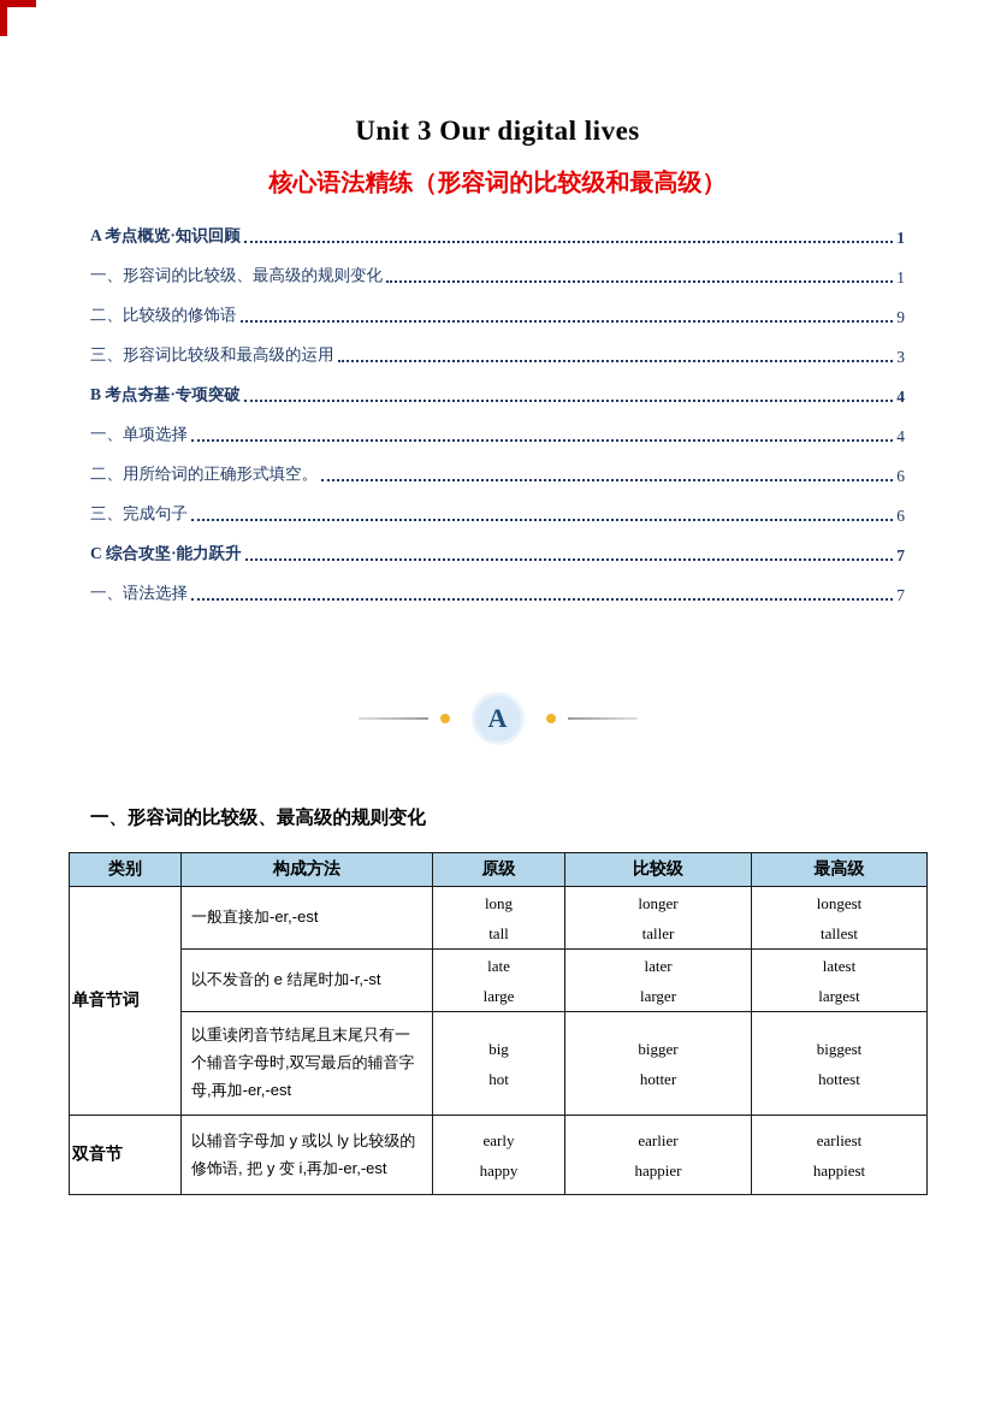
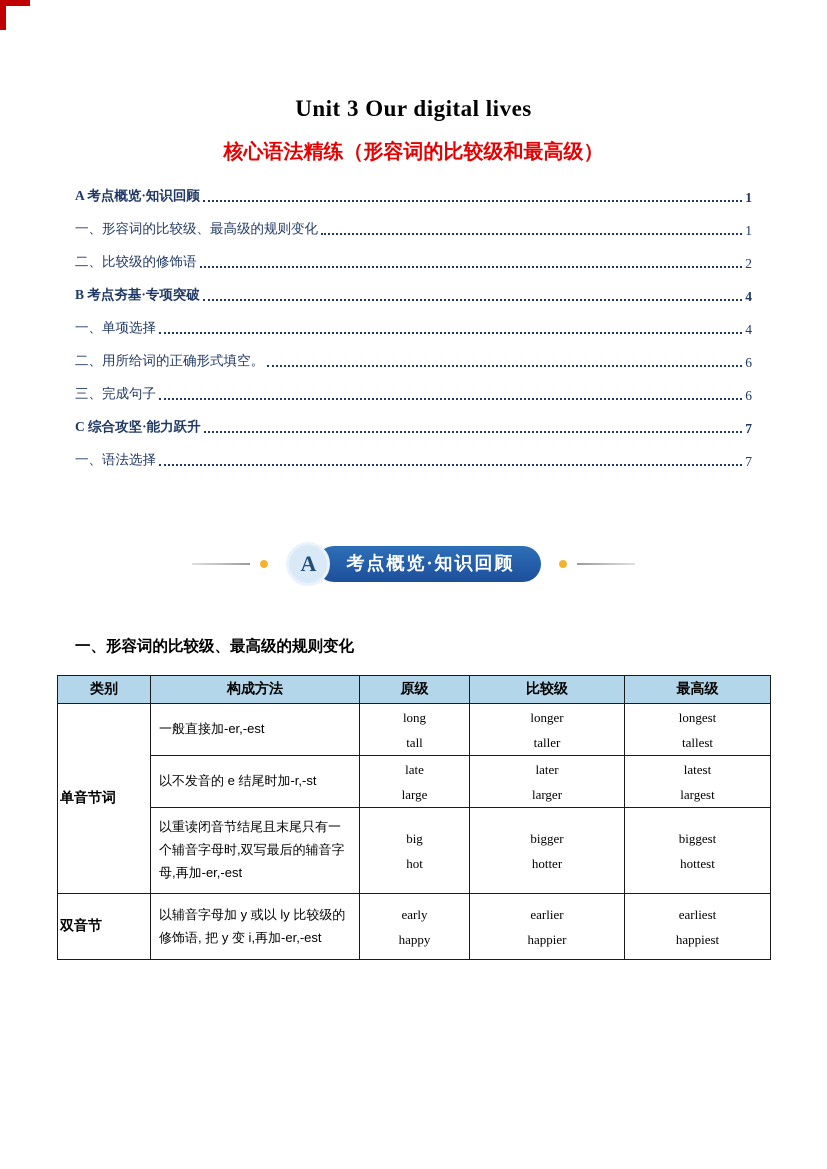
  Unit 3 Our digital lives
  核心语法精练（形容词的比较级和最高级）
  A 考点概览·知识回顾
  1
  一、形容词的比较级、最高级的规则变化
  1
  二、比较级的修饰语
- 9
+ 2
- 三、形容词比较级和最高级的运用
- 3
  B 考点夯基·专项突破
  4
  一、单项选择
  4
  二、用所给词的正确形式填空。
  6
  三、完成句子
  6
  C 综合攻坚·能力跃升
  7
  一、语法选择
  7
  A
+ 考点概览·知识回顾
  一、形容词的比较级、最高级的规则变化
  类别	构成方法	原级	比较级	最高级
  单音节词	一般直接加-er,-est	longtall	longertaller	longesttallest
  以不发音的 e 结尾时加-r,-st	latelarge	laterlarger	latestlargest
  以重读闭音节结尾且末尾只有一个辅音字母时,双写最后的辅音字母,再加-er,-est	bighot	biggerhotter	biggesthottest
  双音节	以辅音字母加 y 或以 ly 比较级的修饰语, 把 y 变 i,再加-er,-est	earlyhappy	earlierhappier	earliesthappiest
